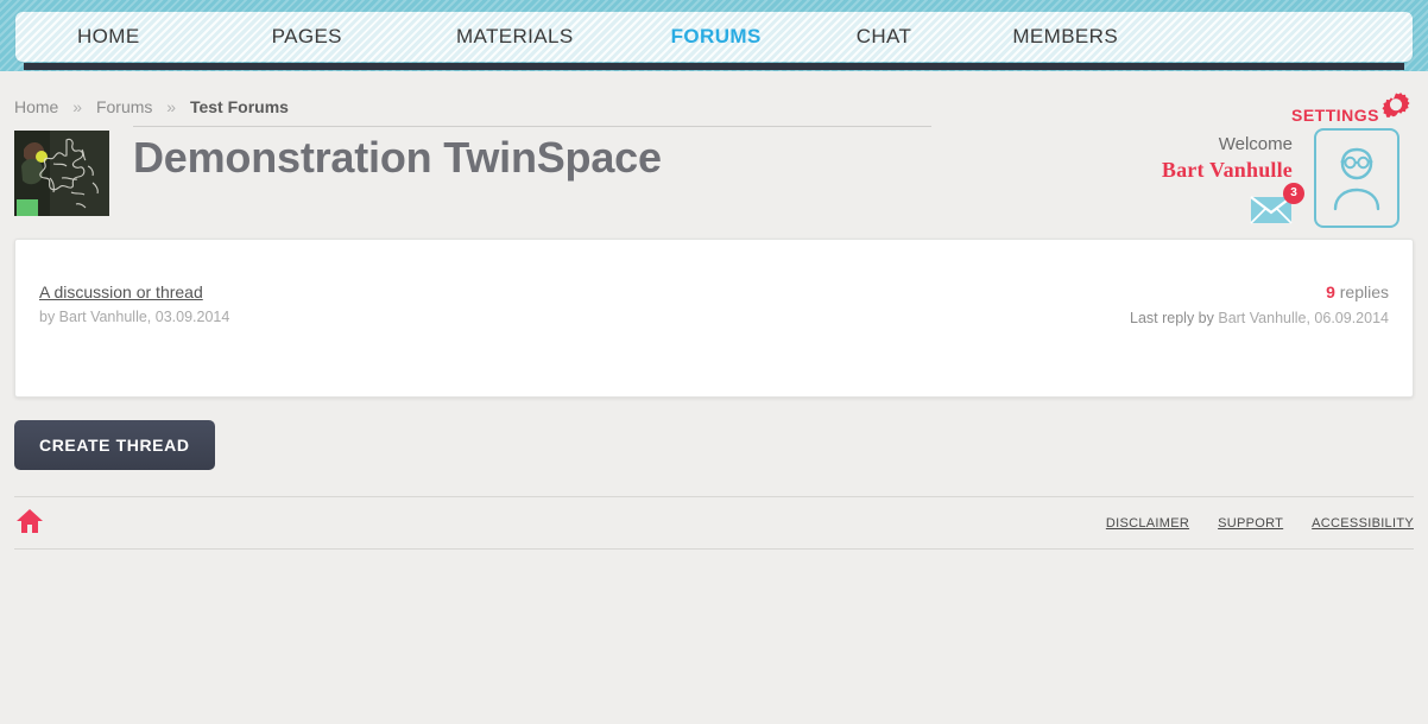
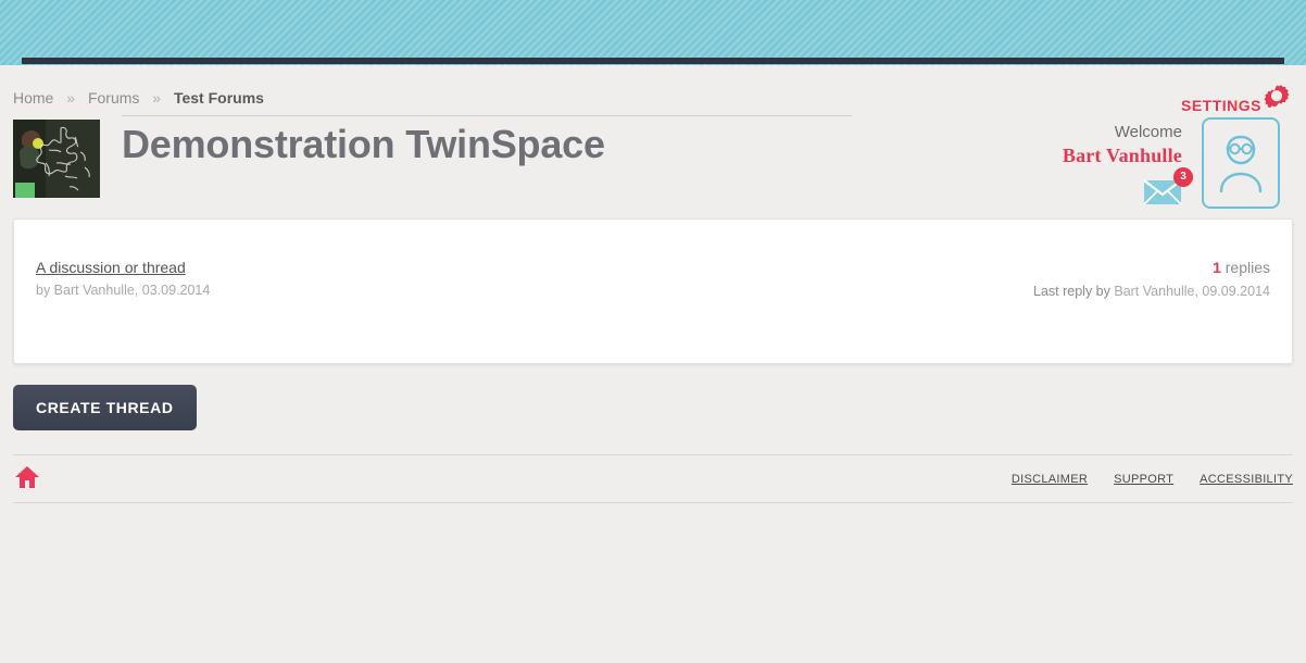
- HOME
- PAGES
- MATERIALS
- FORUMS
- CHAT
- MEMBERS
  Home » Forums » Test Forums
  SETTINGS
  Demonstration TwinSpace
  Welcome
  Bart Vanhulle
  3
  A discussion or thread
  by Bart Vanhulle, 03.09.2014
- 9 replies
+ 1 replies
- Last reply by Bart Vanhulle, 06.09.2014
+ Last reply by Bart Vanhulle, 09.09.2014
  CREATE THREAD
  DISCLAIMER
  SUPPORT
  ACCESSIBILITY
